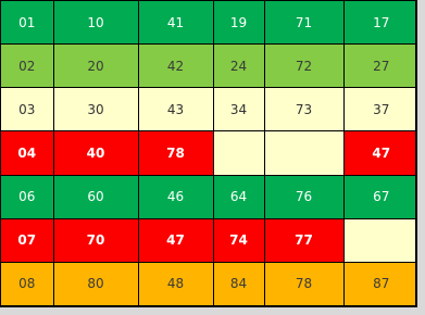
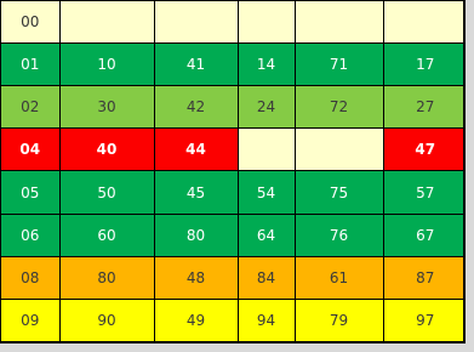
+ 00
- 01	10	41	19	71	17
+ 01	10	41	14	71	17
- 02	20	42	24	72	27
+ 02	30	42	24	72	27
- 03	30	43	34	73	37
- 04	40	78			47
+ 04	40	44			47
+ 05	50	45	54	75	57
- 06	60	46	64	76	67
+ 06	60	80	64	76	67
- 07	70	47	74	77
- 08	80	48	84	78	87
+ 08	80	48	84	61	87
+ 09	90	49	94	79	97
